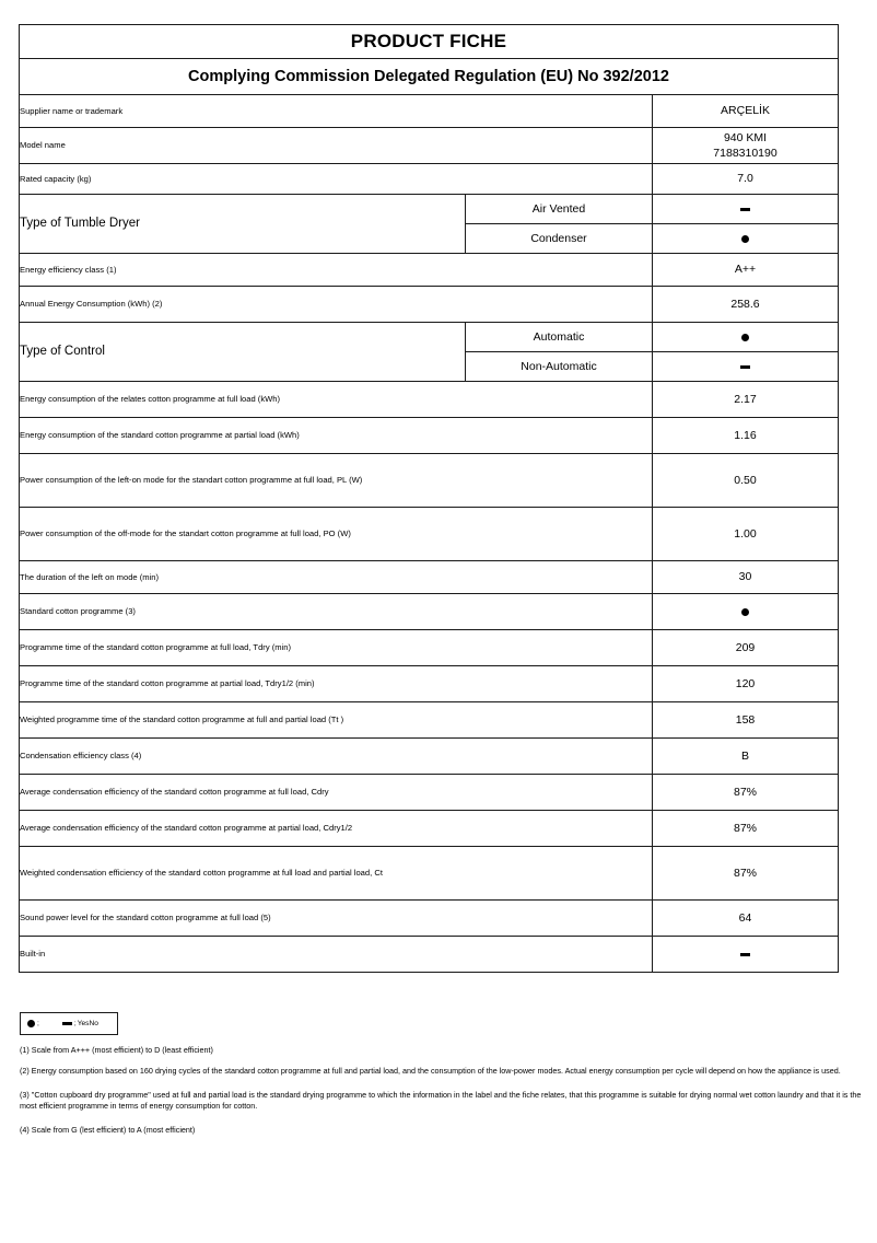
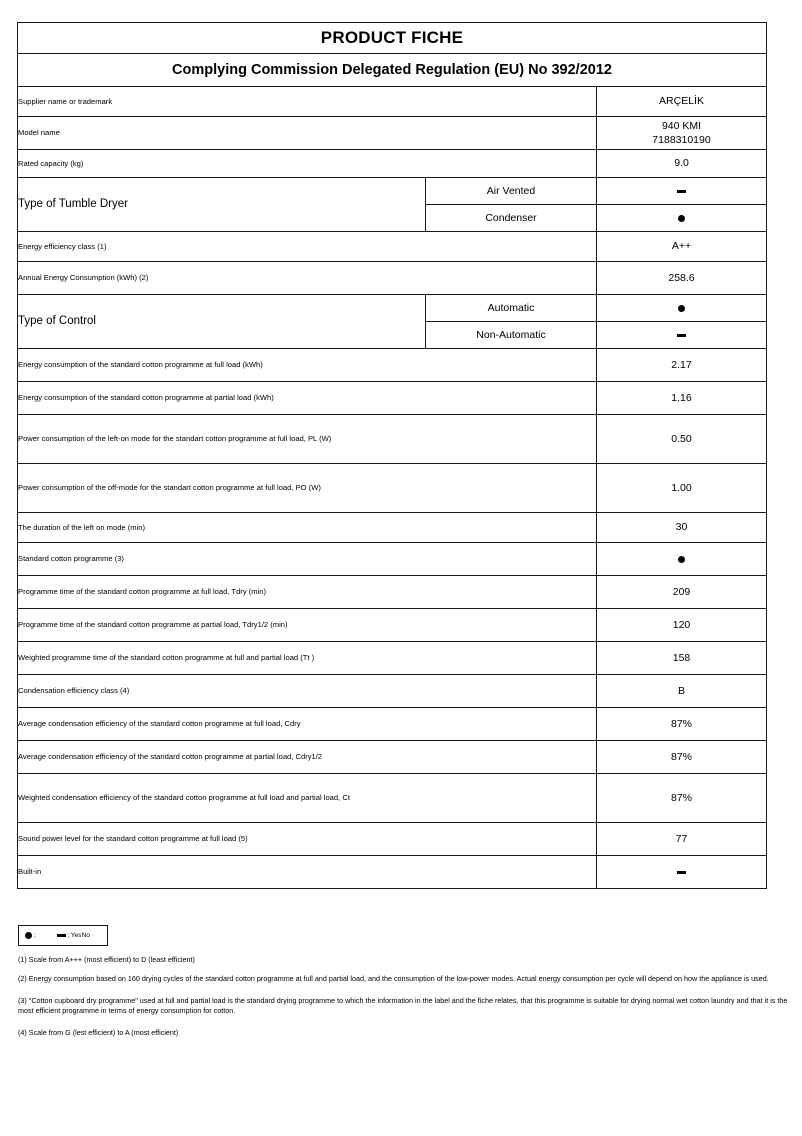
  PRODUCT FICHE
  Complying Commission Delegated Regulation (EU) No 392/2012
  Supplier name or trademark	ARÇELİK
  Model name	940 KMI 7188310190
- Rated capacity (kg)	7.0
+ Rated capacity (kg)	9.0
  Type of Tumble Dryer	Air Vented
  Condenser
  Energy efficiency class (1)	A++
  Annual Energy Consumption (kWh) (2)	258.6
  Type of Control	Automatic
  Non-Automatic
- Energy consumption of the relates cotton programme at full load (kWh)	2.17
+ Energy consumption of the standard cotton programme at full load (kWh)	2.17
  Energy consumption of the standard cotton programme at partial load (kWh)	1.16
  Power consumption of the left-on mode for the standart cotton programme at full load, PL (W)	0.50
  Power consumption of the off-mode for the standart cotton programme at full load, PO (W)	1.00
  The duration of the left on mode (min)	30
  Standard cotton programme (3)
  Programme time of the standard cotton programme at full load, Tdry (min)	209
  Programme time of the standard cotton programme at partial load, Tdry1/2 (min)	120
  Weighted programme time of the standard cotton programme at full and partial load (Tt )	158
  Condensation efficiency class (4)	B
  Average condensation efficiency of the standard cotton programme at full load, Cdry	87%
  Average condensation efficiency of the standard cotton programme at partial load, Cdry1/2	87%
  Weighted condensation efficiency of the standard cotton programme at full load and partial load, Ct	87%
- Sound power level for the standard cotton programme at full load (5)	64
+ Sound power level for the standard cotton programme at full load (5)	77
  Built-in
  (1) Scale from A+++ (most efficient) to D (least efficient)
  (2) Energy consumption based on 160 drying cycles of the standard cotton programme at full and partial load, and the consumption of the low-power modes. Actual energy consumption per cycle will depend on how the appliance is used.
  (3) "Cotton cupboard dry programme" used at full and partial load is the standard drying programme to which the information in the label and the fiche relates, that this programme is suitable for drying normal wet cotton laundry and that it is the most efficient programme in terms of energy consumption for cotton.
  (4) Scale from G (lest efficient) to A (most efficient)
